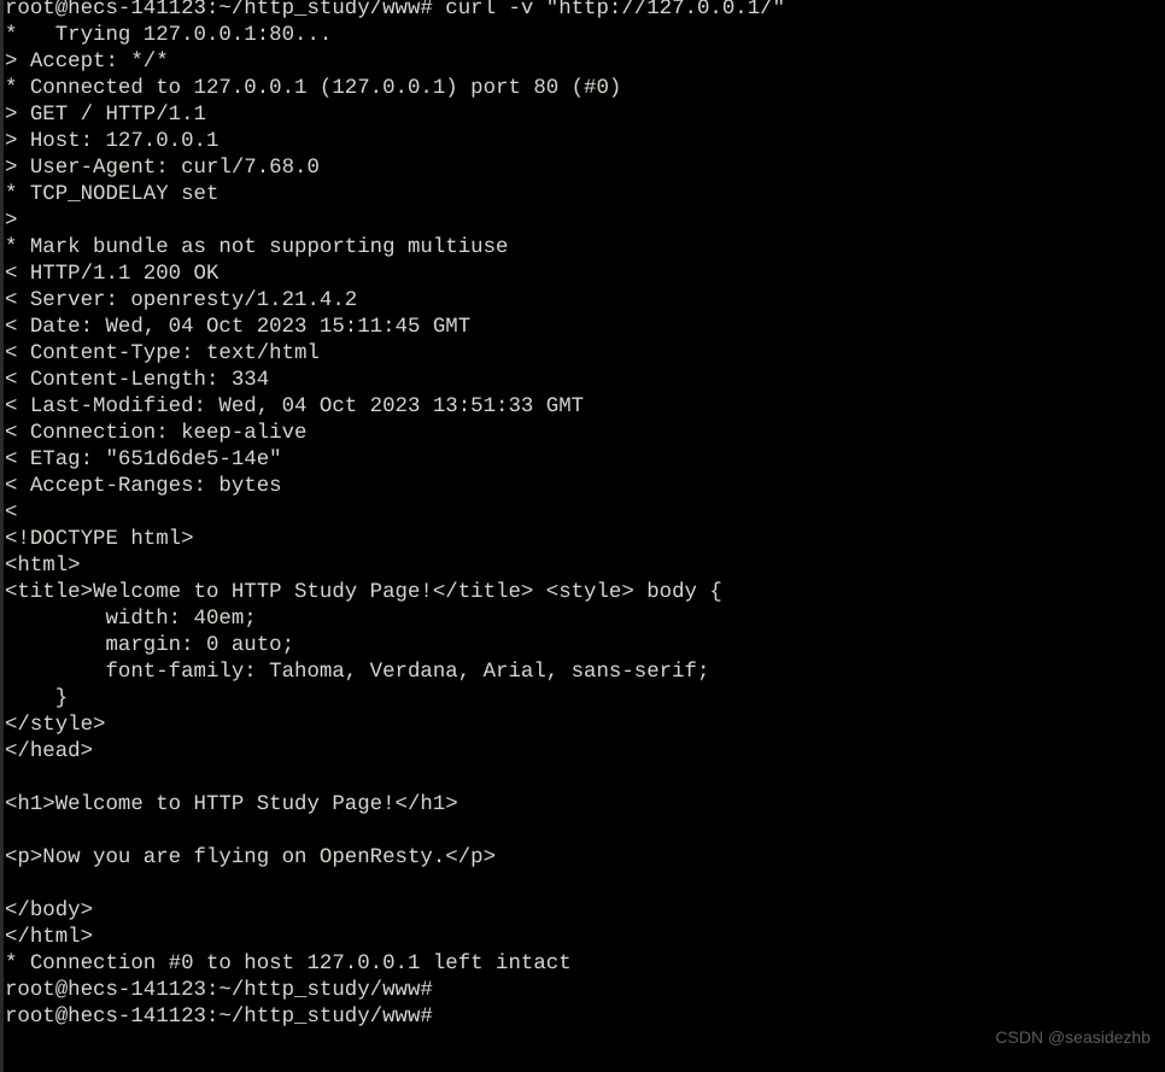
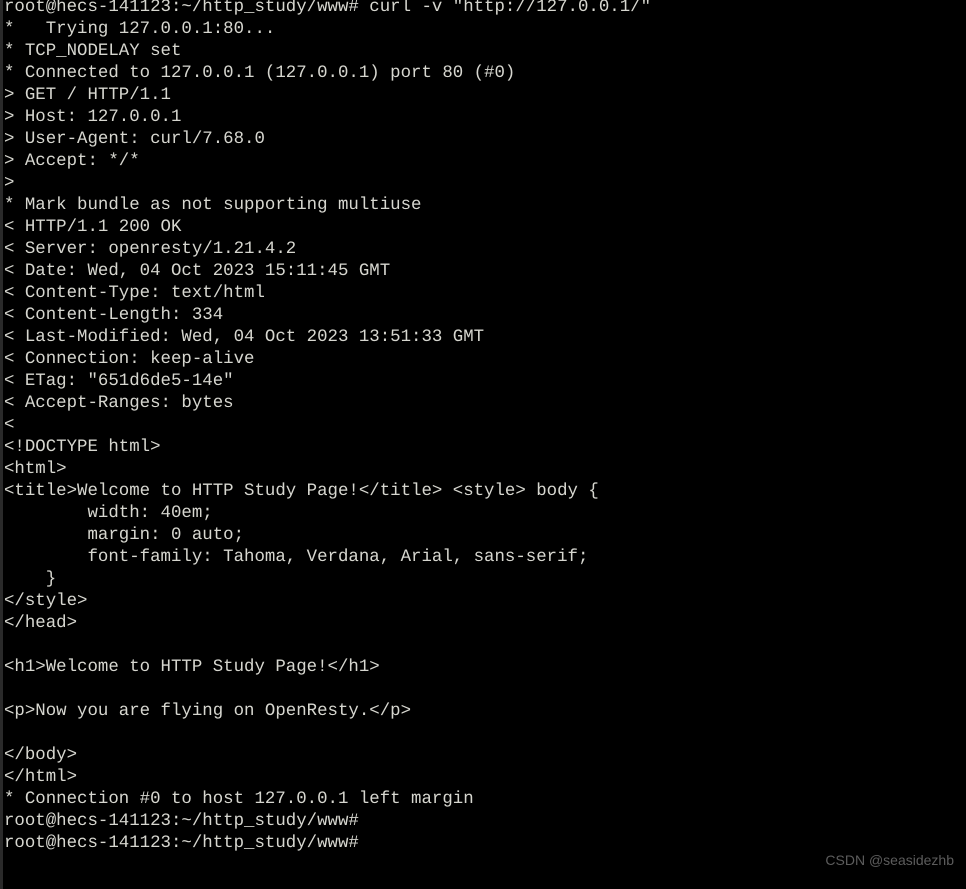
  root@hecs-141123:~/http_study/www# curl -v "http://127.0.0.1/"
  * Trying 127.0.0.1:80...
- > Accept: */*
+ * TCP_NODELAY set
  * Connected to 127.0.0.1 (127.0.0.1) port 80 (#0)
  > GET / HTTP/1.1
  > Host: 127.0.0.1
  > User-Agent: curl/7.68.0
- * TCP_NODELAY set
+ > Accept: */*
  >
  * Mark bundle as not supporting multiuse
  < HTTP/1.1 200 OK
  < Server: openresty/1.21.4.2
  < Date: Wed, 04 Oct 2023 15:11:45 GMT
  < Content-Type: text/html
  < Content-Length: 334
  < Last-Modified: Wed, 04 Oct 2023 13:51:33 GMT
  < Connection: keep-alive
  < ETag: "651d6de5-14e"
  < Accept-Ranges: bytes
  <
  <!DOCTYPE html>
  <html>
  <title>Welcome to HTTP Study Page!</title> <style> body {
  width: 40em;
  margin: 0 auto;
  font-family: Tahoma, Verdana, Arial, sans-serif;
  }
  </style>
  </head>
  <h1>Welcome to HTTP Study Page!</h1>
  <p>Now you are flying on OpenResty.</p>
  </body>
  </html>
- * Connection #0 to host 127.0.0.1 left intact
+ * Connection #0 to host 127.0.0.1 left margin
  root@hecs-141123:~/http_study/www#
  root@hecs-141123:~/http_study/www#
  CSDN @seasidezhb
